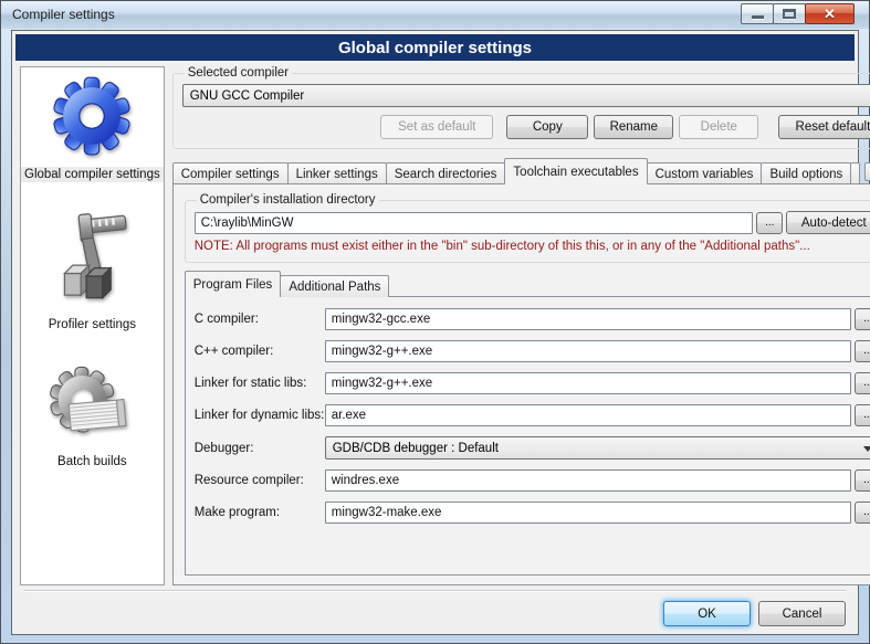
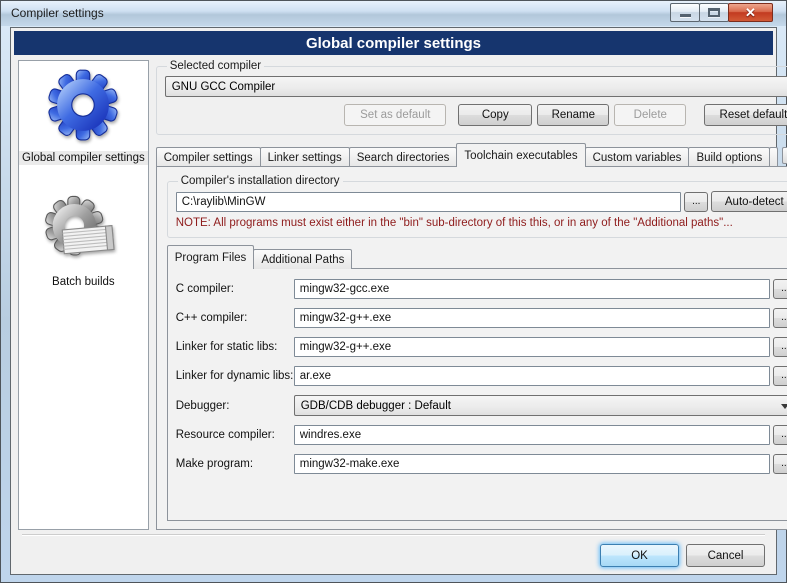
  Compiler settings
  ✕
  Global compiler settings
  Global compiler settings
- Profiler settings
  Batch builds
  Selected compiler
  GNU GCC Compiler
  Set as default
  Copy
  Rename
  Delete
  Reset default
  Compiler settings
  Linker settings
  Search directories
  Toolchain executables
  Custom variables
  Build options
  Compiler's installation directory
  C:\raylib\MinGW
  ...
  Auto-detect
  NOTE: All programs must exist either in the "bin" sub-directory of this this, or in any of the "Additional paths"...
  Program Files
  Additional Paths
  C compiler:
  mingw32-gcc.exe
  C++ compiler:
  mingw32-g++.exe
  Linker for static libs:
  mingw32-g++.exe
  Linker for dynamic libs:
  ar.exe
  Debugger:
  GDB/CDB debugger : Default
  Resource compiler:
  windres.exe
  Make program:
  mingw32-make.exe
  OK
  Cancel
